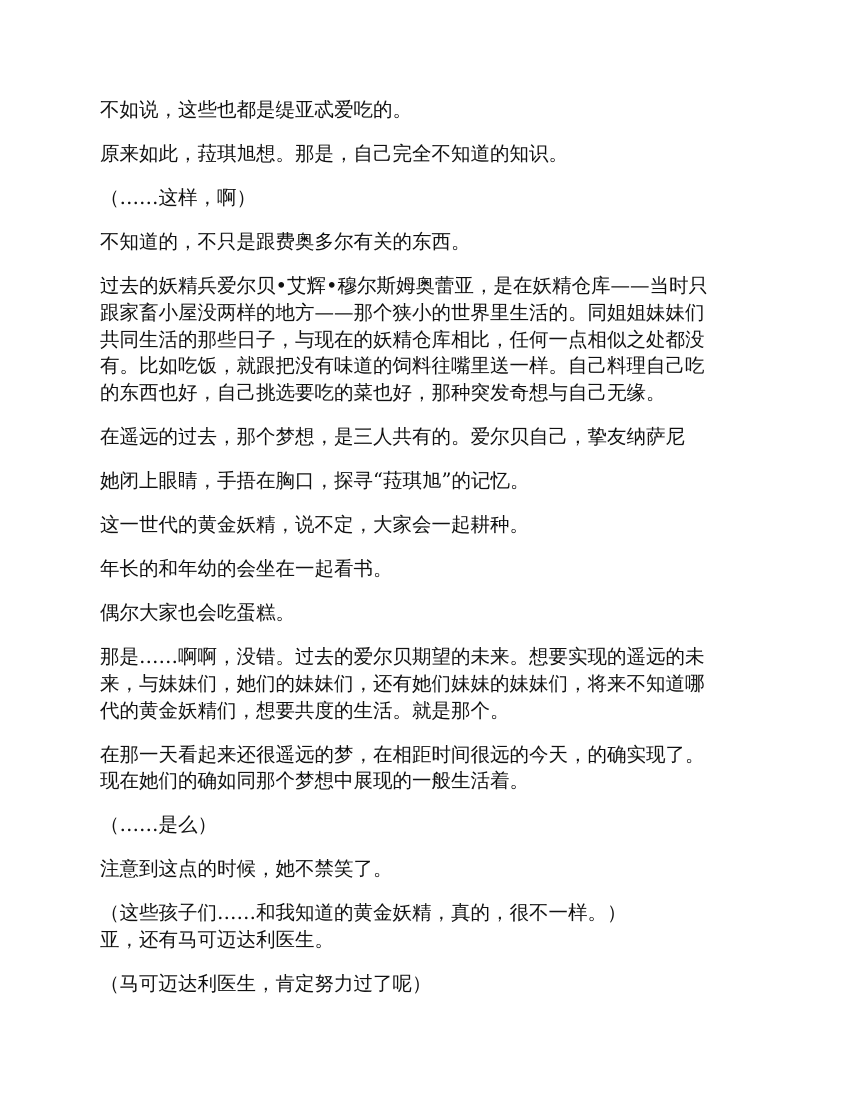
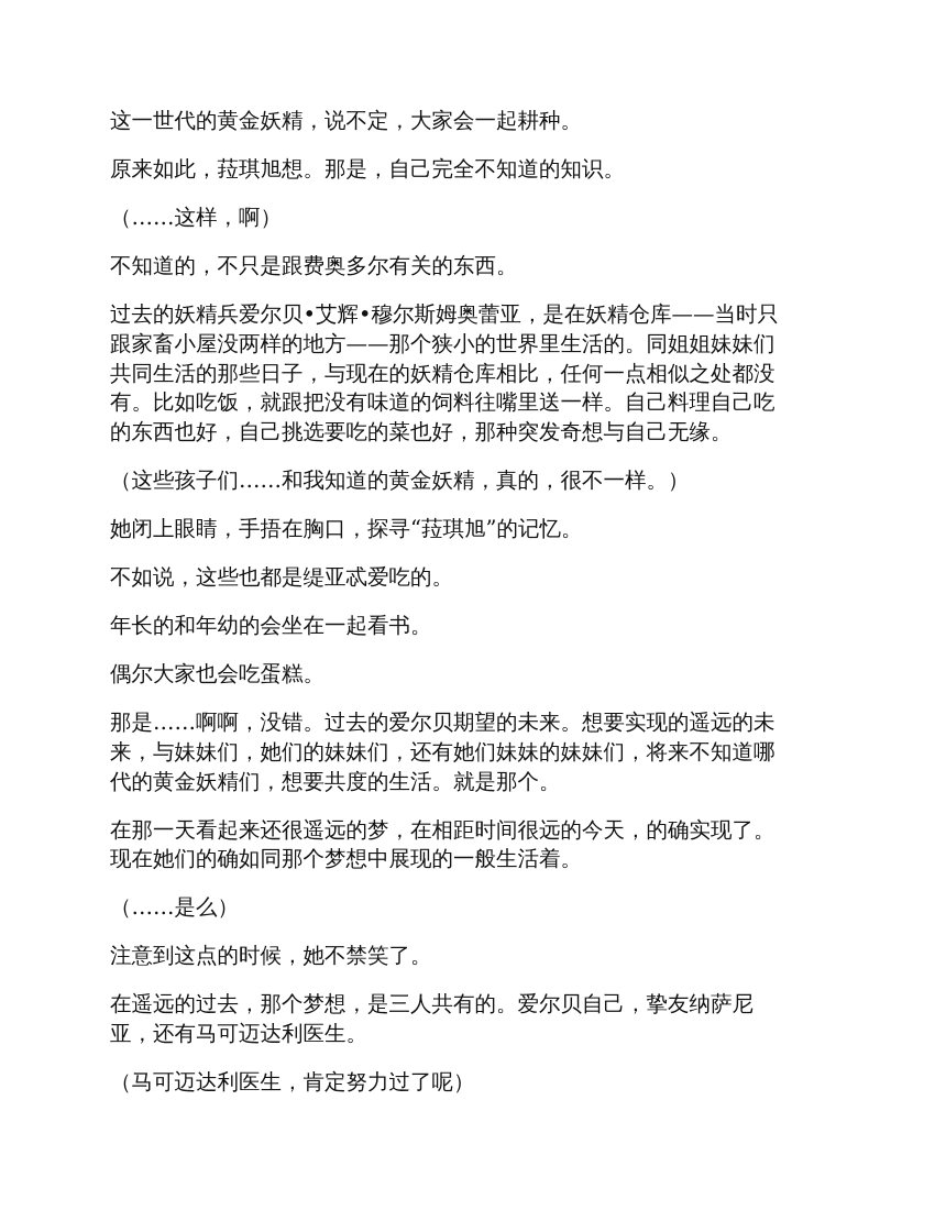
- 不如说，这些也都是缇亚忒爱吃的。
+ 这一世代的黄金妖精，说不定，大家会一起耕种。
  原来如此，菈琪旭想。那是，自己完全不知道的知识。
  （……这样，啊）
  不知道的，不只是跟费奥多尔有关的东西。
  过去的妖精兵爱尔贝•艾辉•穆尔斯姆奥蕾亚，是在妖精仓库——当时只
  跟家畜小屋没两样的地方——那个狭小的世界里生活的。同姐姐妹妹们
  共同生活的那些日子，与现在的妖精仓库相比，任何一点相似之处都没
  有。比如吃饭，就跟把没有味道的饲料往嘴里送一样。自己料理自己吃
  的东西也好，自己挑选要吃的菜也好，那种突发奇想与自己无缘。
- 在遥远的过去，那个梦想，是三人共有的。爱尔贝自己，挚友纳萨尼
+ （这些孩子们……和我知道的黄金妖精，真的，很不一样。）
  她闭上眼睛，手捂在胸口，探寻“菈琪旭”的记忆。
- 这一世代的黄金妖精，说不定，大家会一起耕种。
+ 不如说，这些也都是缇亚忒爱吃的。
  年长的和年幼的会坐在一起看书。
  偶尔大家也会吃蛋糕。
  那是……啊啊，没错。过去的爱尔贝期望的未来。想要实现的遥远的未
  来，与妹妹们，她们的妹妹们，还有她们妹妹的妹妹们，将来不知道哪
  代的黄金妖精们，想要共度的生活。就是那个。
  在那一天看起来还很遥远的梦，在相距时间很远的今天，的确实现了。
  现在她们的确如同那个梦想中展现的一般生活着。
  （……是么）
  注意到这点的时候，她不禁笑了。
- （这些孩子们……和我知道的黄金妖精，真的，很不一样。）
+ 在遥远的过去，那个梦想，是三人共有的。爱尔贝自己，挚友纳萨尼
  亚，还有马可迈达利医生。
  （马可迈达利医生，肯定努力过了呢）
